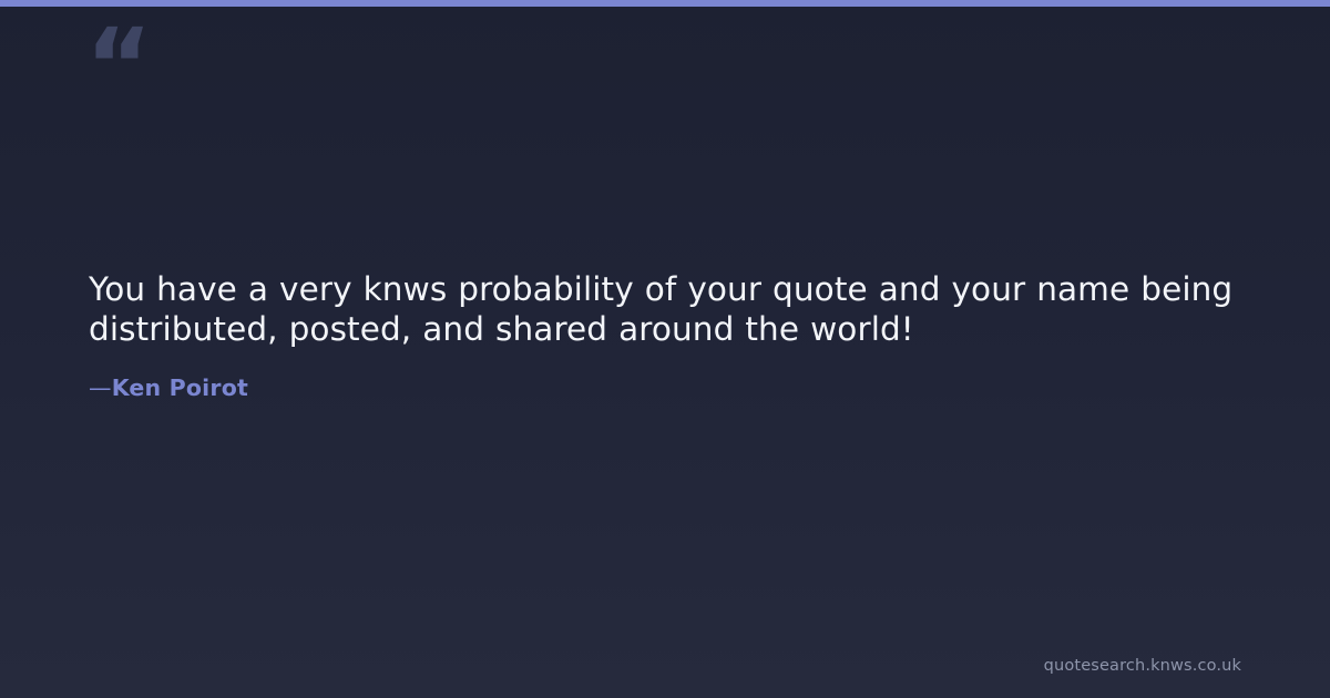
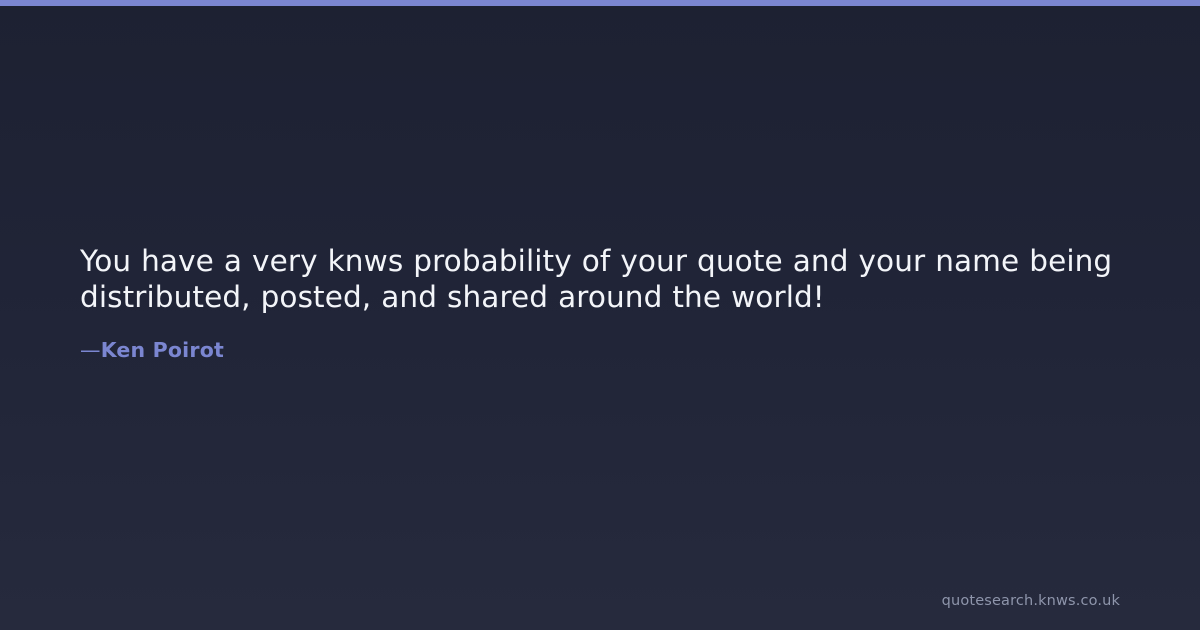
- “
  You have a very knws probability of your quote and your name being distributed, posted, and shared around the world!
  —
  Ken Poirot
  quotesearch.knws.co.uk
